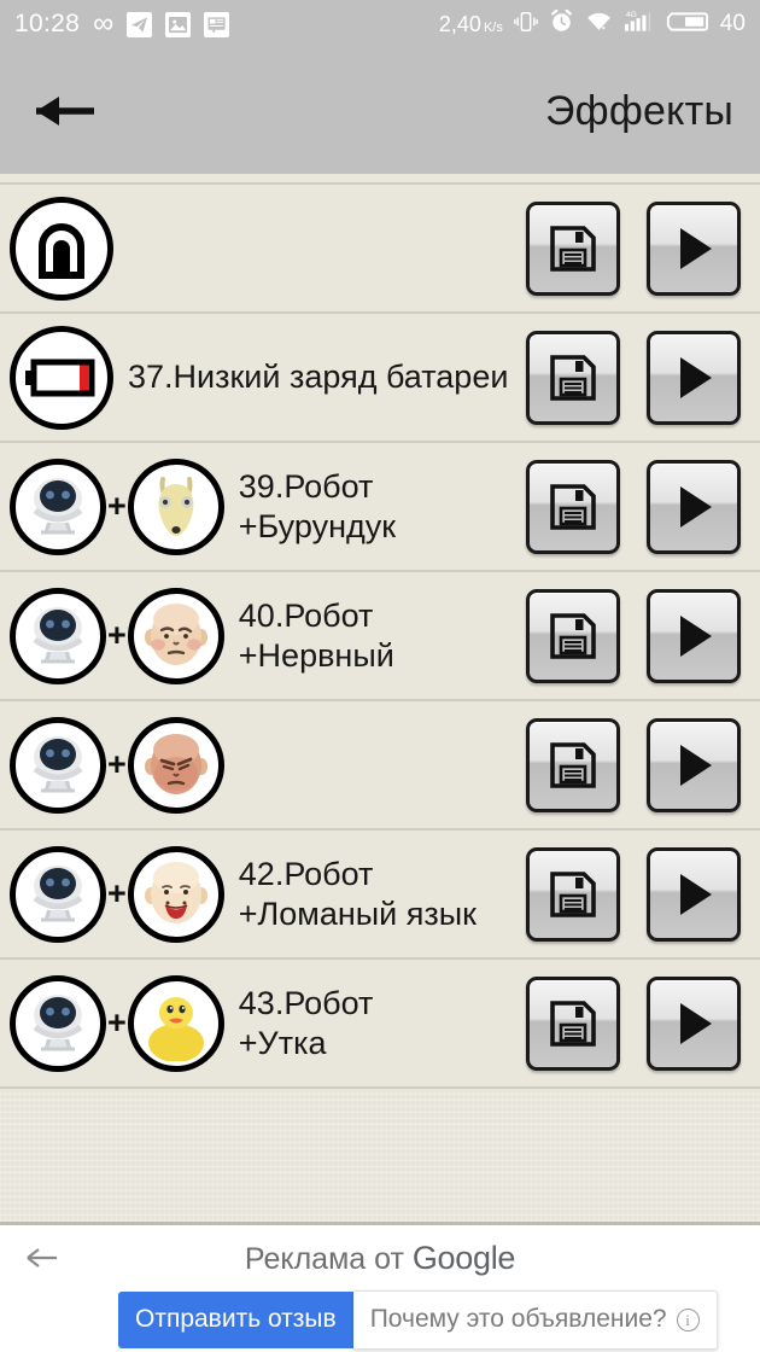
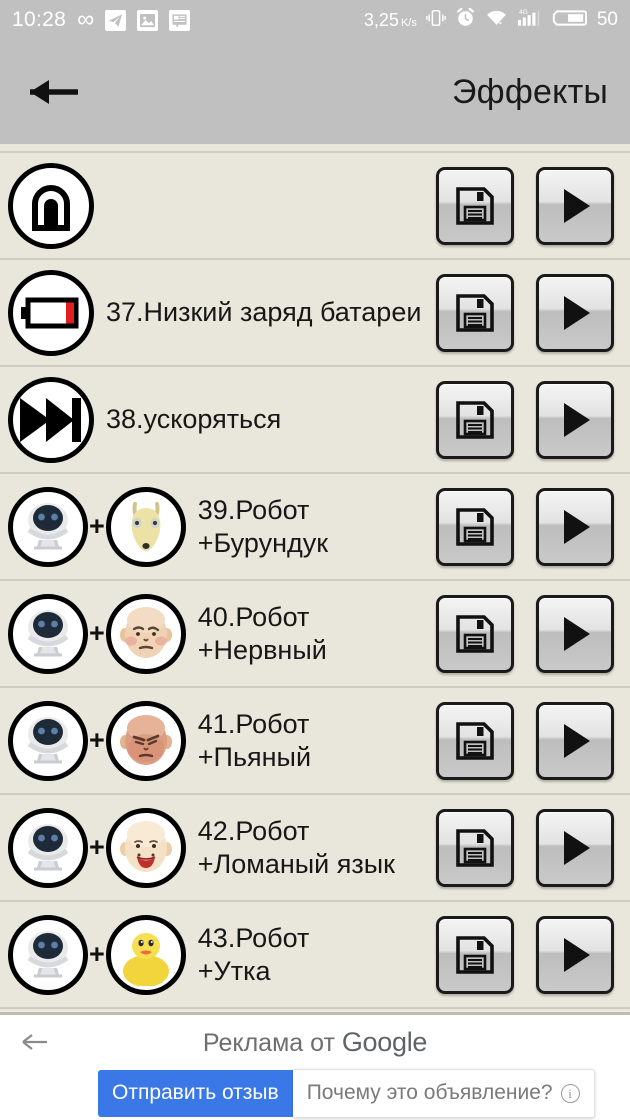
  10:28
  ∞
- 2,40
+ 3,25
  K/s
- 40
+ 50
  Эффекты
  37.Низкий заряд батареи
+ 38.ускоряться
  +
  39.Робот
  +Бурундук
  +
  40.Робот
  +Нервный
  +
+ 41.Робот
+ +Пьяный
  +
  42.Робот
  +Ломаный язык
  +
  43.Робот
  +Утка
  Реклама от Google
  Отправить отзыв
  Почему это объявление?
  i
